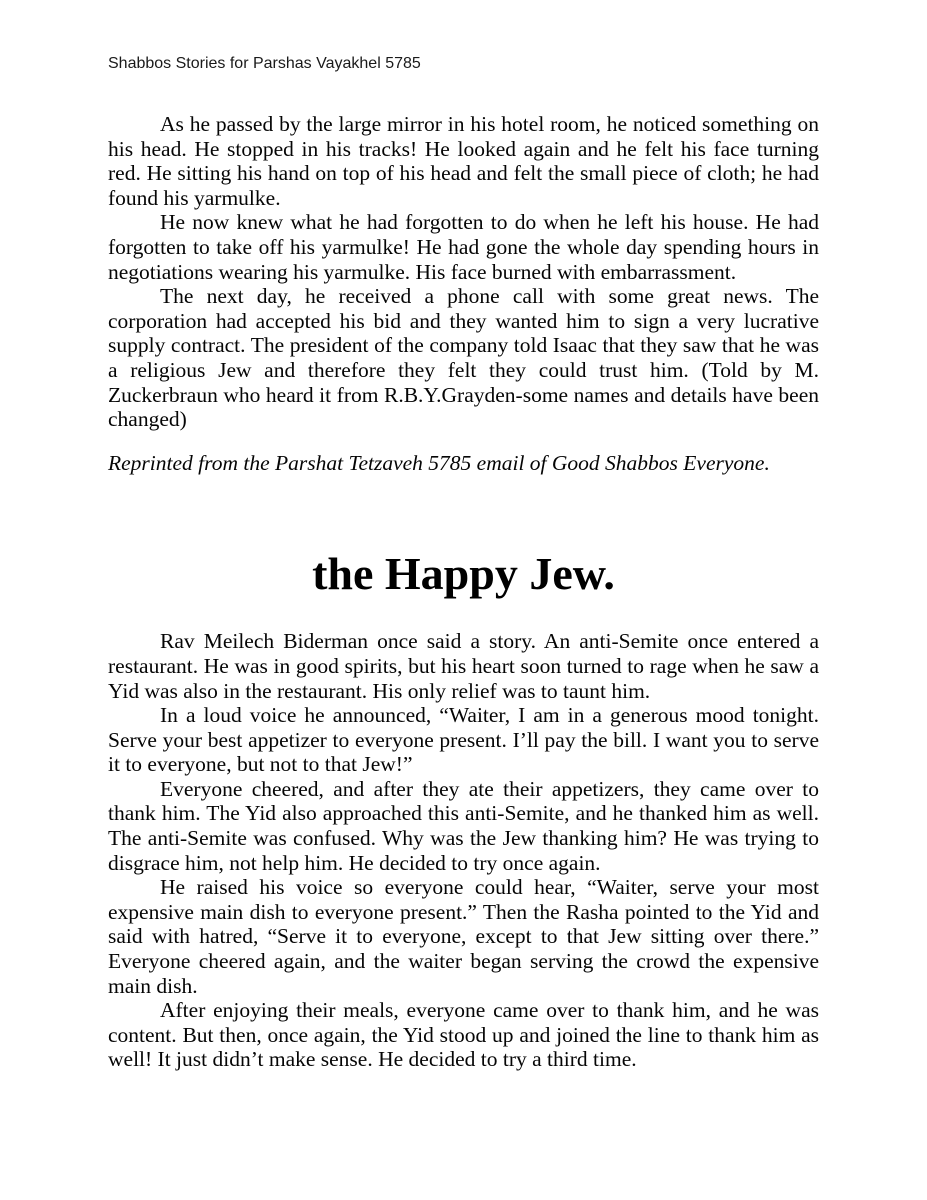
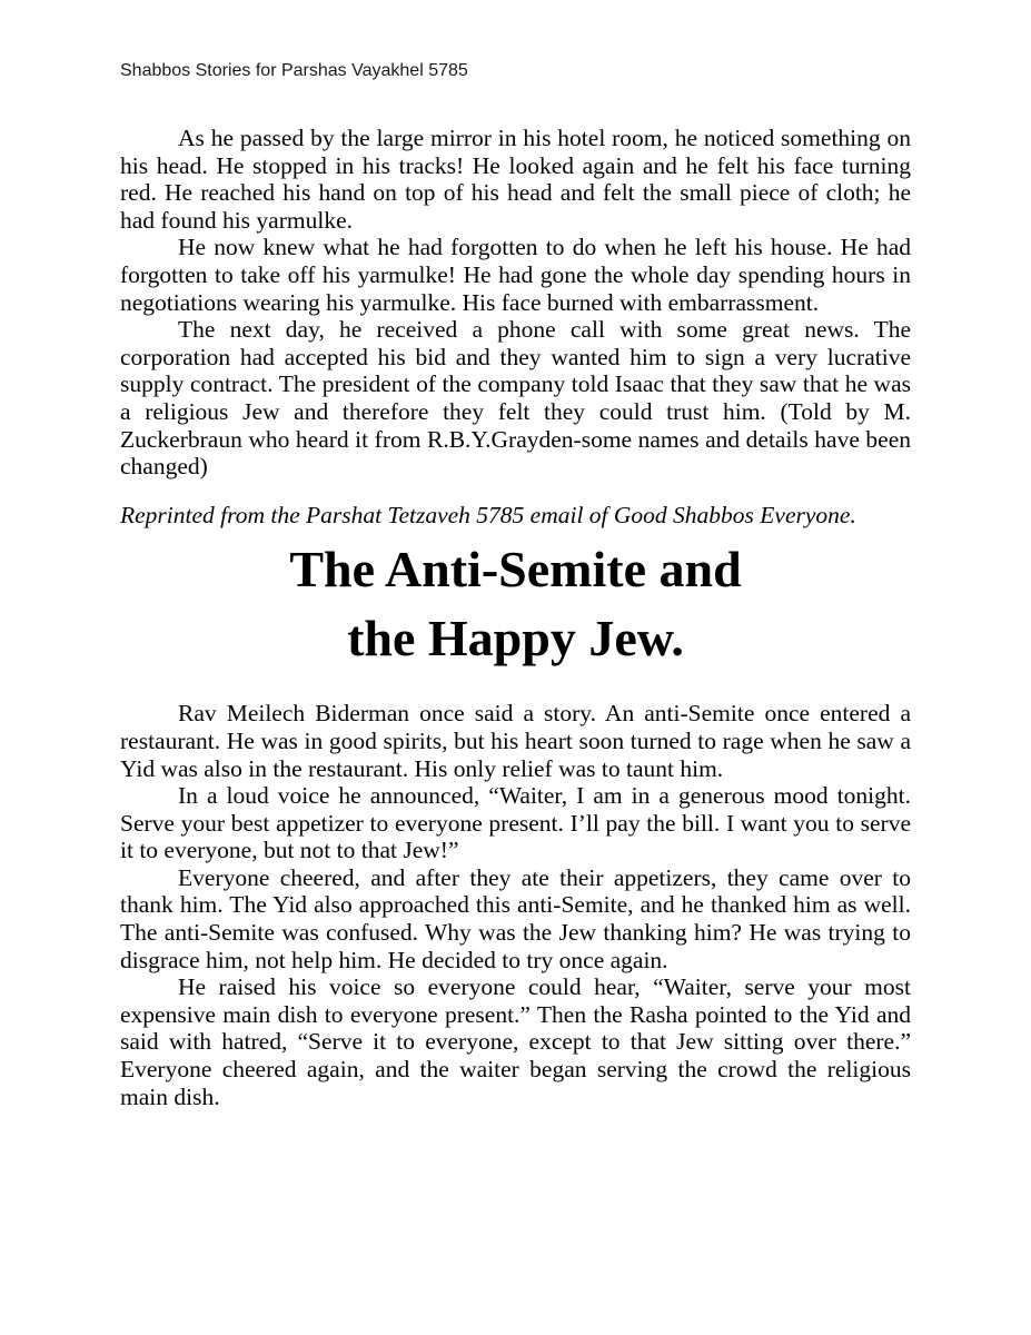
  Shabbos Stories for Parshas Vayakhel 5785
- As he passed by the large mirror in his hotel room, he noticed something on his head. He stopped in his tracks! He looked again and he felt his face turning red. He sitting his hand on top of his head and felt the small piece of cloth; he had found his yarmulke.
+ As he passed by the large mirror in his hotel room, he noticed something on his head. He stopped in his tracks! He looked again and he felt his face turning red. He reached his hand on top of his head and felt the small piece of cloth; he had found his yarmulke.
  He now knew what he had forgotten to do when he left his house. He had forgotten to take off his yarmulke! He had gone the whole day spending hours in negotiations wearing his yarmulke. His face burned with embarrassment.
  The next day, he received a phone call with some great news. The corporation had accepted his bid and they wanted him to sign a very lucrative supply contract. The president of the company told Isaac that they saw that he was a religious Jew and therefore they felt they could trust him. (Told by M. Zuckerbraun who heard it from R.B.Y.Grayden-some names and details have been changed)
  Reprinted from the Parshat Tetzaveh 5785 email of Good Shabbos Everyone.
+ The Anti-Semite and
  the Happy Jew.
  Rav Meilech Biderman once said a story. An anti-Semite once entered a restaurant. He was in good spirits, but his heart soon turned to rage when he saw a Yid was also in the restaurant. His only relief was to taunt him.
  In a loud voice he announced, “Waiter, I am in a generous mood tonight. Serve your best appetizer to everyone present. I’ll pay the bill. I want you to serve it to everyone, but not to that Jew!”
  Everyone cheered, and after they ate their appetizers, they came over to thank him. The Yid also approached this anti-Semite, and he thanked him as well. The anti-Semite was confused. Why was the Jew thanking him? He was trying to disgrace him, not help him. He decided to try once again.
- He raised his voice so everyone could hear, “Waiter, serve your most expensive main dish to everyone present.” Then the Rasha pointed to the Yid and said with hatred, “Serve it to everyone, except to that Jew sitting over there.” Everyone cheered again, and the waiter began serving the crowd the expensive main dish.
+ He raised his voice so everyone could hear, “Waiter, serve your most expensive main dish to everyone present.” Then the Rasha pointed to the Yid and said with hatred, “Serve it to everyone, except to that Jew sitting over there.” Everyone cheered again, and the waiter began serving the crowd the religious main dish.
- After enjoying their meals, everyone came over to thank him, and he was content. But then, once again, the Yid stood up and joined the line to thank him as well! It just didn’t make sense. He decided to try a third time.
